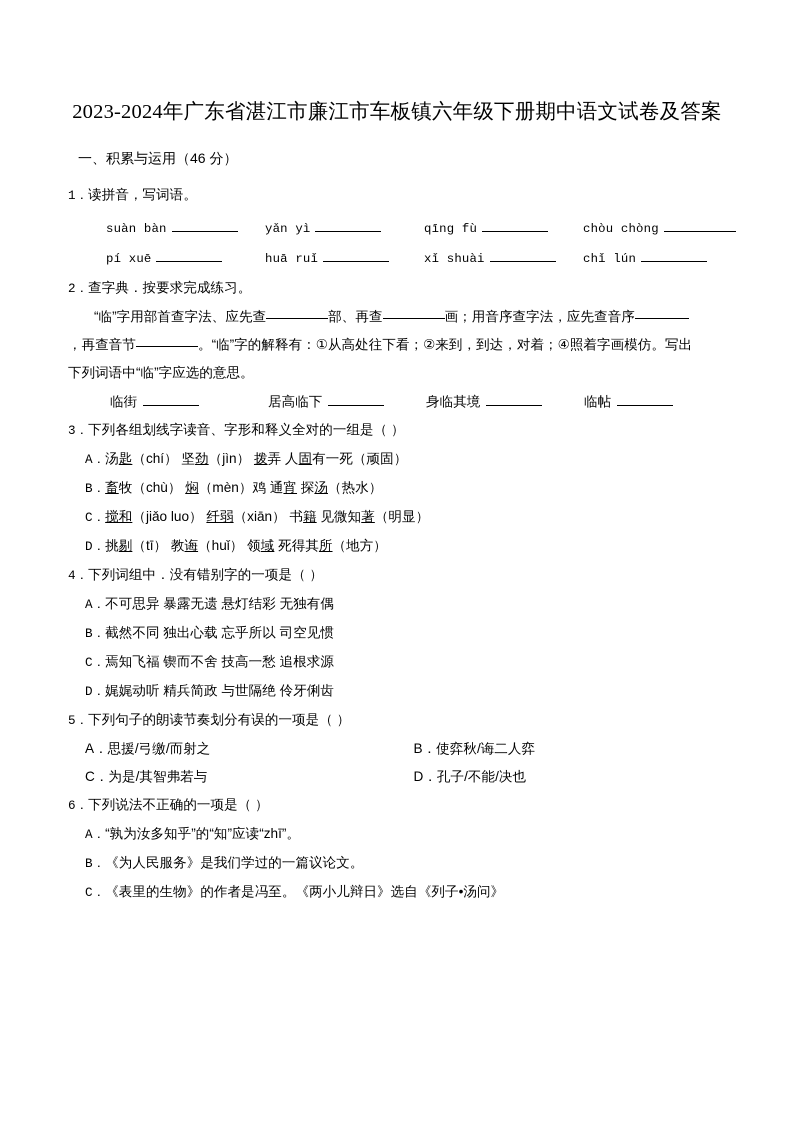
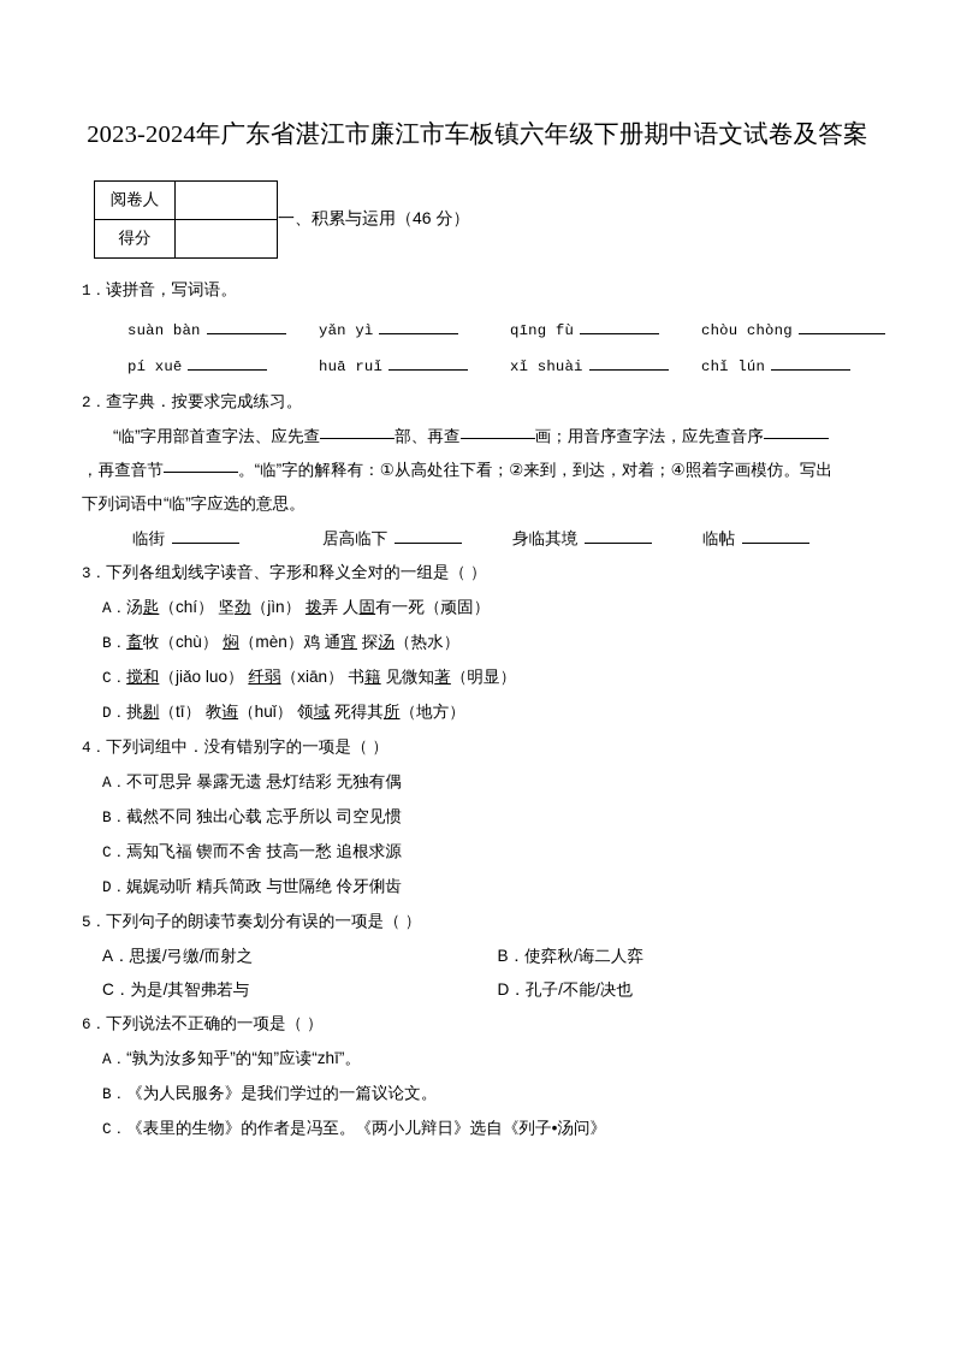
  2023-2024年广东省湛江市廉江市车板镇六年级下册期中语文试卷及答案
+ 阅卷人
+ 得分
  一、积累与运用（46 分）
  1．读拼音，写词语。
  suàn bàn
  yǎn yì
  qīng fù
  chòu chòng
  pí xuē
  huā ruǐ
  xǐ shuài
  chǐ lún
  2．查字典．按要求完成练习。
  “临”字用部首查字法、应先查 部、再查 画；用音序查字法，应先查音序
  ，再查音节 。“临”字的解释有：①从高处往下看；②来到，到达，对着；④照着字画模仿。写出
  下列词语中“临”字应选的意思。
  临街
  居高临下
  身临其境
  临帖
  3．下列各组划线字读音、字形和释义全对的一组是（ ）
  A．汤匙（chí） 坚劲（jìn） 拨弄 人固有一死（顽固）
  B．畜牧（chù） 焖（mèn）鸡 通宵 探汤（热水）
  C．搅和（jiǎo luo） 纤弱（xiān） 书籍 见微知著（明显）
  D．挑剔（tī） 教诲（huǐ） 领域 死得其所（地方）
  4．下列词组中．没有错别字的一项是（ ）
  A．不可思异 暴露无遗 悬灯结彩 无独有偶
  B．截然不同 独出心载 忘乎所以 司空见惯
  C．焉知飞福 锲而不舍 技高一愁 追根求源
  D．娓娓动听 精兵简政 与世隔绝 伶牙俐齿
  5．下列句子的朗读节奏划分有误的一项是（ ）
  A．思援/弓缴/而射之
  B．使弈秋/诲二人弈
  C．为是/其智弗若与
  D．孔子/不能/决也
  6．下列说法不正确的一项是（ ）
  A．“孰为汝多知乎”的“知”应读“zhī”。
  B．《为人民服务》是我们学过的一篇议论文。
  C．《表里的生物》的作者是冯至。《两小儿辩日》选自《列子•汤问》
